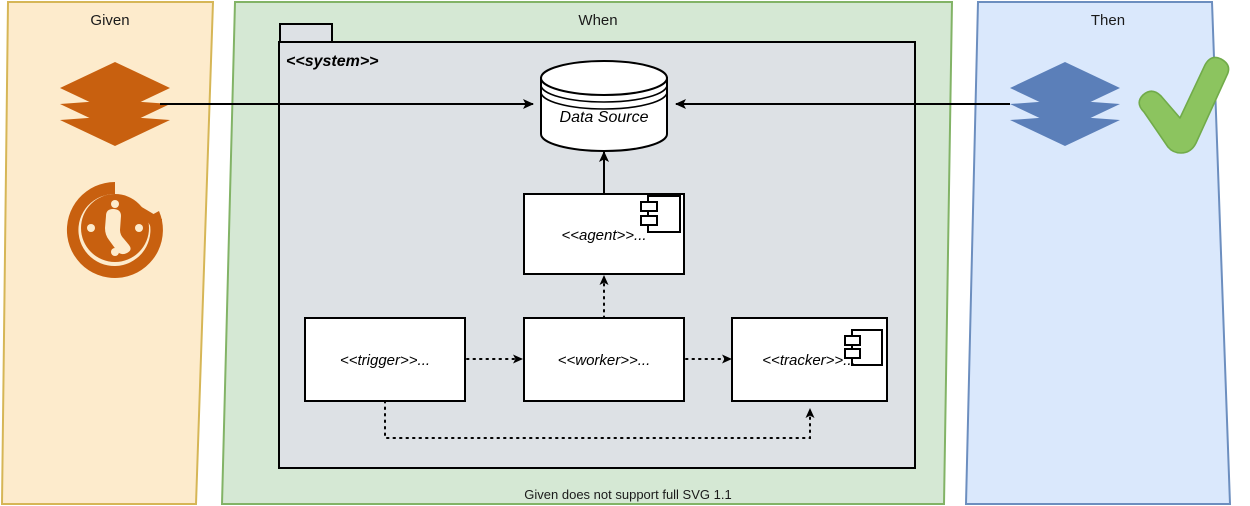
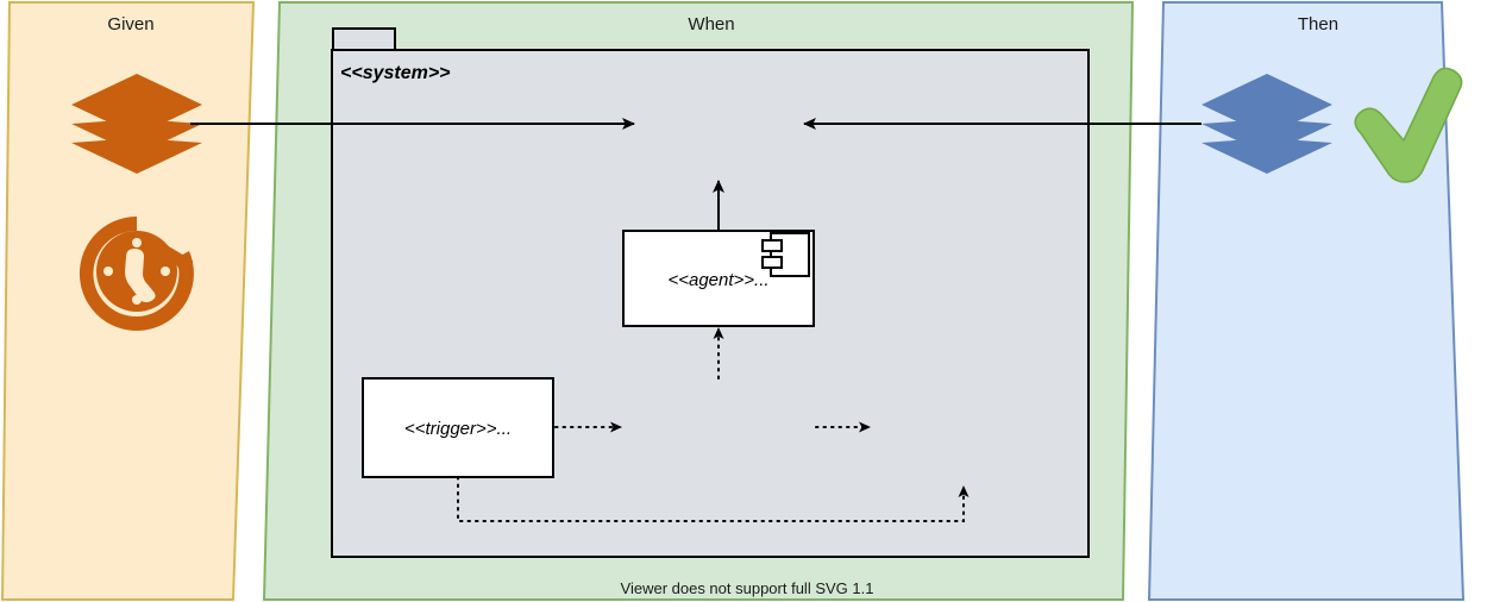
  Given
  When
- Given does not support full SVG 1.1
+ Viewer does not support full SVG 1.1
  Then
  <<system>>
- Data Source
  <<agent>>...
  <<trigger>>...
- <<worker>>...
- <<tracker>>...
